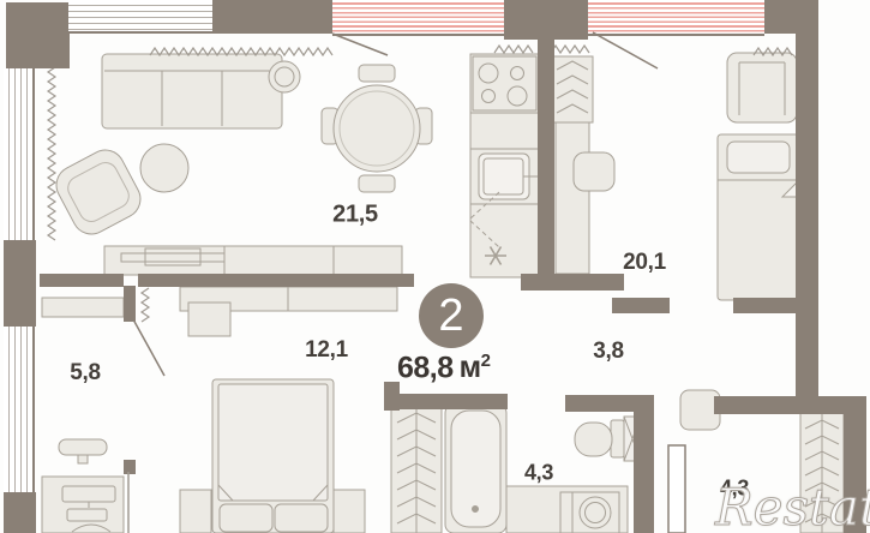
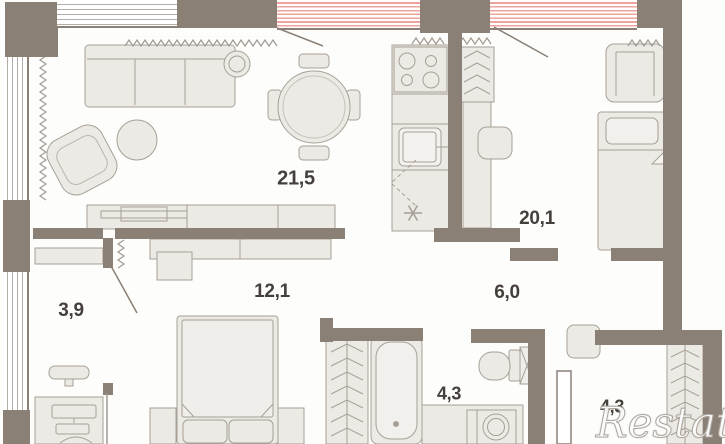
  21,5
  20,1
  12,1
- 5,8
+ 3,9
- 3,8
+ 6,0
  4,3
  4,3
- 2
- 68,8 м2
  Restat
